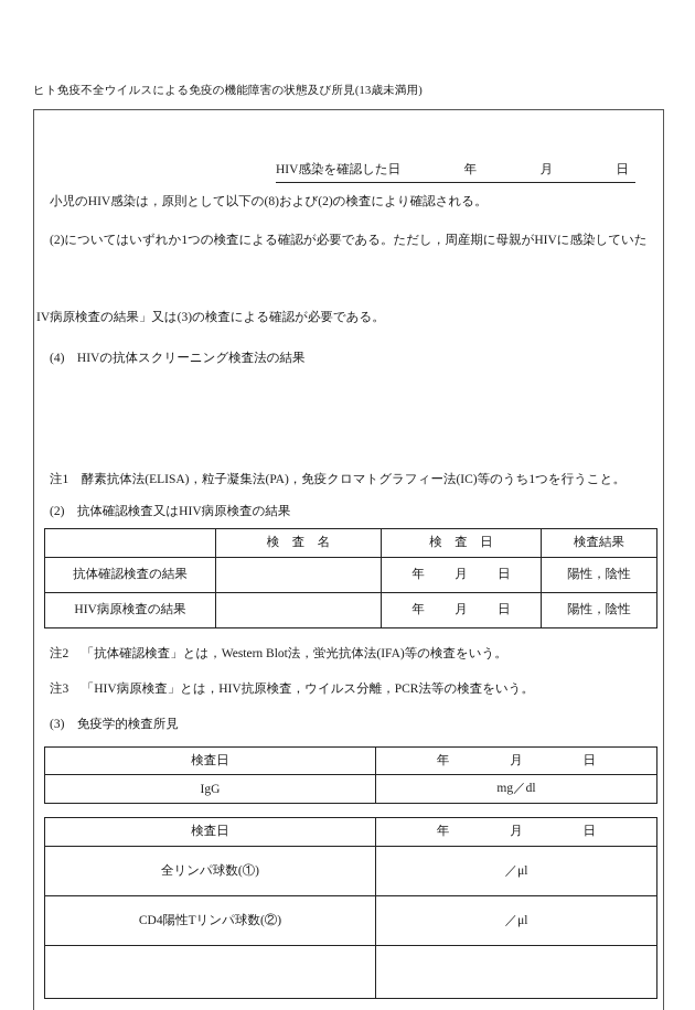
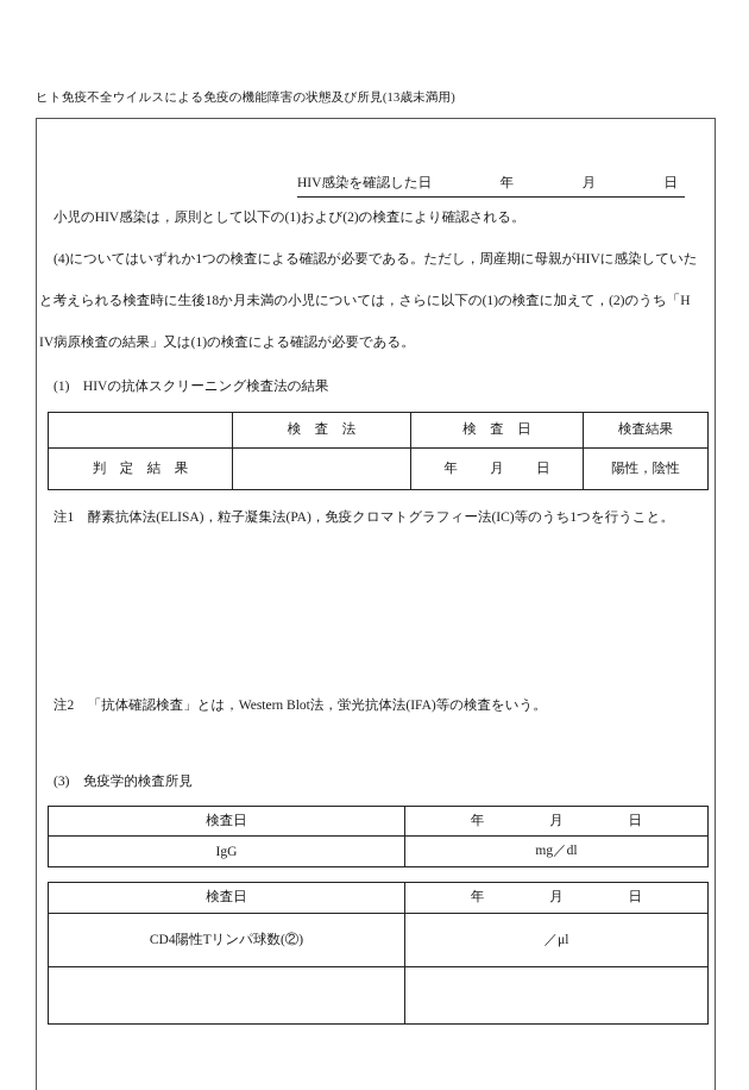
  ヒト免疫不全ウイルスによる免疫の機能障害の状態及び所見(13歳未満用)
  HIV感染を確認した日
  年
  月
  日
- 小児のHIV感染は，原則として以下の(8)および(2)の検査により確認される。
+ 小児のHIV感染は，原則として以下の(1)および(2)の検査により確認される。
- (2)についてはいずれか1つの検査による確認が必要である。ただし，周産期に母親がHIVに感染していた
+ (4)についてはいずれか1つの検査による確認が必要である。ただし，周産期に母親がHIVに感染していた
+ と考えられる検査時に生後18か月未満の小児については，さらに以下の(1)の検査に加えて，(2)のうち「H
- IV病原検査の結果」又は(3)の検査による確認が必要である。
+ IV病原検査の結果」又は(1)の検査による確認が必要である。
- (4) HIVの抗体スクリーニング検査法の結果
+ (1) HIVの抗体スクリーニング検査法の結果
+ 	検 査 法	検 査 日	検査結果
+ 判 定 結 果		年 月 日	陽性，陰性
  注1 酵素抗体法(ELISA)，粒子凝集法(PA)，免疫クロマトグラフィー法(IC)等のうち1つを行うこと。
- (2) 抗体確認検査又はHIV病原検査の結果
- 	検 査 名	検 査 日	検査結果
- 抗体確認検査の結果		年 月 日	陽性，陰性
- HIV病原検査の結果		年 月 日	陽性，陰性
  注2 「抗体確認検査」とは，Western Blot法，蛍光抗体法(IFA)等の検査をいう。
- 注3 「HIV病原検査」とは，HIV抗原検査，ウイルス分離，PCR法等の検査をいう。
  (3) 免疫学的検査所見
  検査日	年 月 日
  IgG	mg／dl
  検査日	年 月 日
- 全リンパ球数(①)	／μl
  CD4陽性Tリンパ球数(②)	／μl
